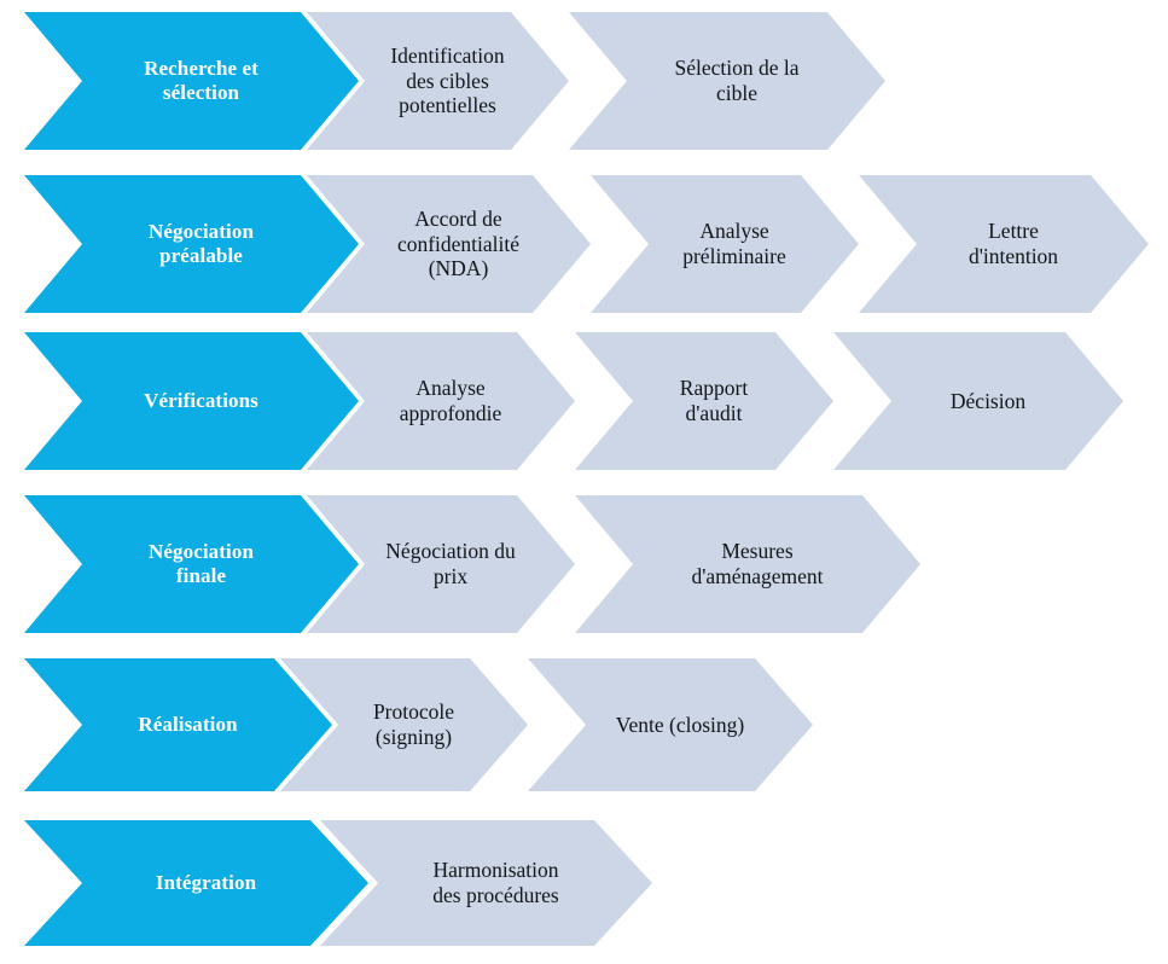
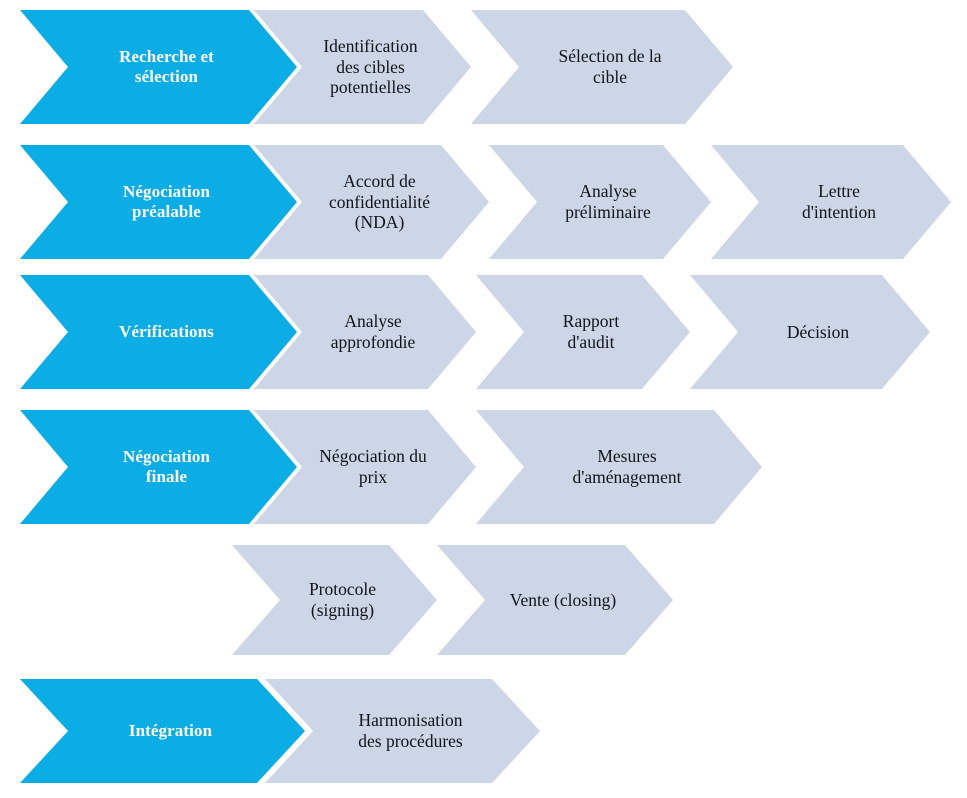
  Recherche et
  sélection
  Identification
  des cibles
  potentielles
  Sélection de la
  cible
  Négociation
  préalable
  Accord de
  confidentialité
  (NDA)
  Analyse
  préliminaire
  Lettre
  d'intention
  Vérifications
  Analyse
  approfondie
  Rapport
  d'audit
  Décision
  Négociation
  finale
  Négociation du
  prix
  Mesures
  d'aménagement
- Réalisation
  Protocole
  (signing)
  Vente (closing)
  Intégration
  Harmonisation
  des procédures
